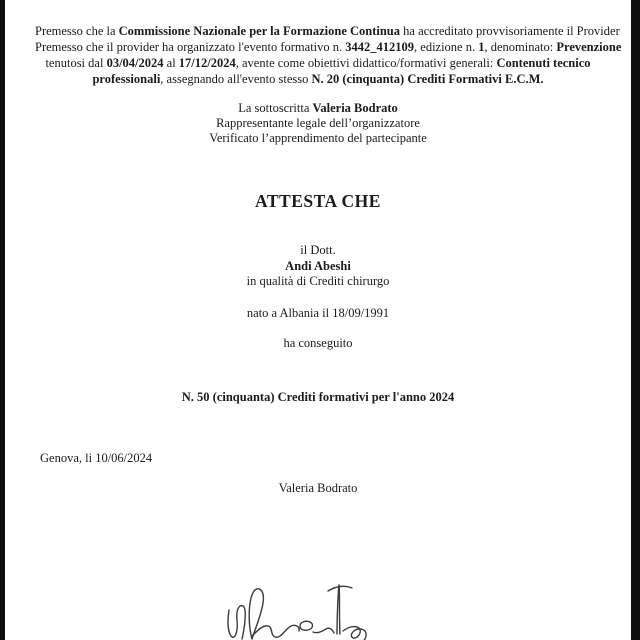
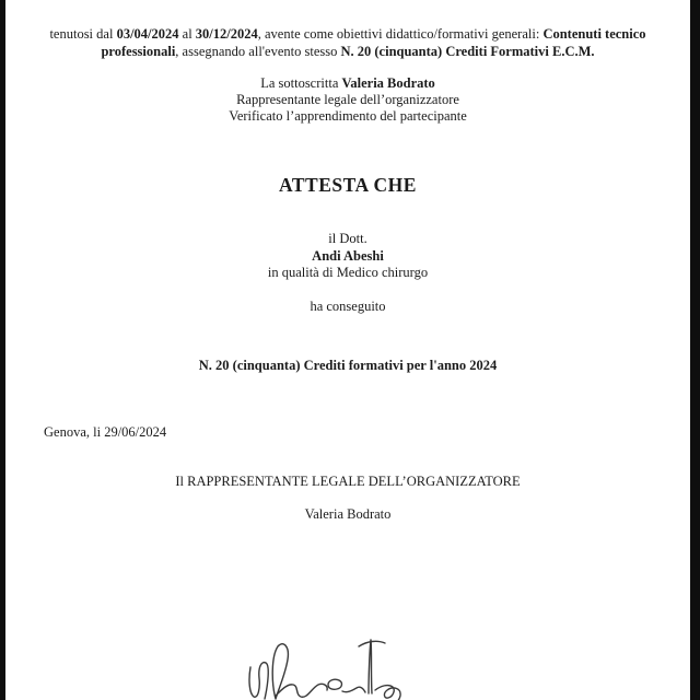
- Premesso che la Commissione Nazionale per la Formazione Continua ha accreditato provvisoriamente il Provider
- Premesso che il provider ha organizzato l'evento formativo n. 3442_412109, edizione n. 1, denominato: Prevenzione
- tenutosi dal 03/04/2024 al 17/12/2024, avente come obiettivi didattico/formativi generali: Contenuti tecnico
+ tenutosi dal 03/04/2024 al 30/12/2024, avente come obiettivi didattico/formativi generali: Contenuti tecnico
  professionali, assegnando all'evento stesso N. 20 (cinquanta) Crediti Formativi E.C.M.
  La sottoscritta Valeria Bodrato
  Rappresentante legale dell’organizzatore
  Verificato l’apprendimento del partecipante
  ATTESTA CHE
  il Dott.
  Andi Abeshi
- in qualità di Crediti chirurgo
+ in qualità di Medico chirurgo
- nato a Albania il 18/09/1991
  ha conseguito
- N. 50 (cinquanta) Crediti formativi per l'anno 2024
+ N. 20 (cinquanta) Crediti formativi per l'anno 2024
- Genova, li 10/06/2024
+ Genova, li 29/06/2024
+ Il RAPPRESENTANTE LEGALE DELL’ORGANIZZATORE
  Valeria Bodrato
